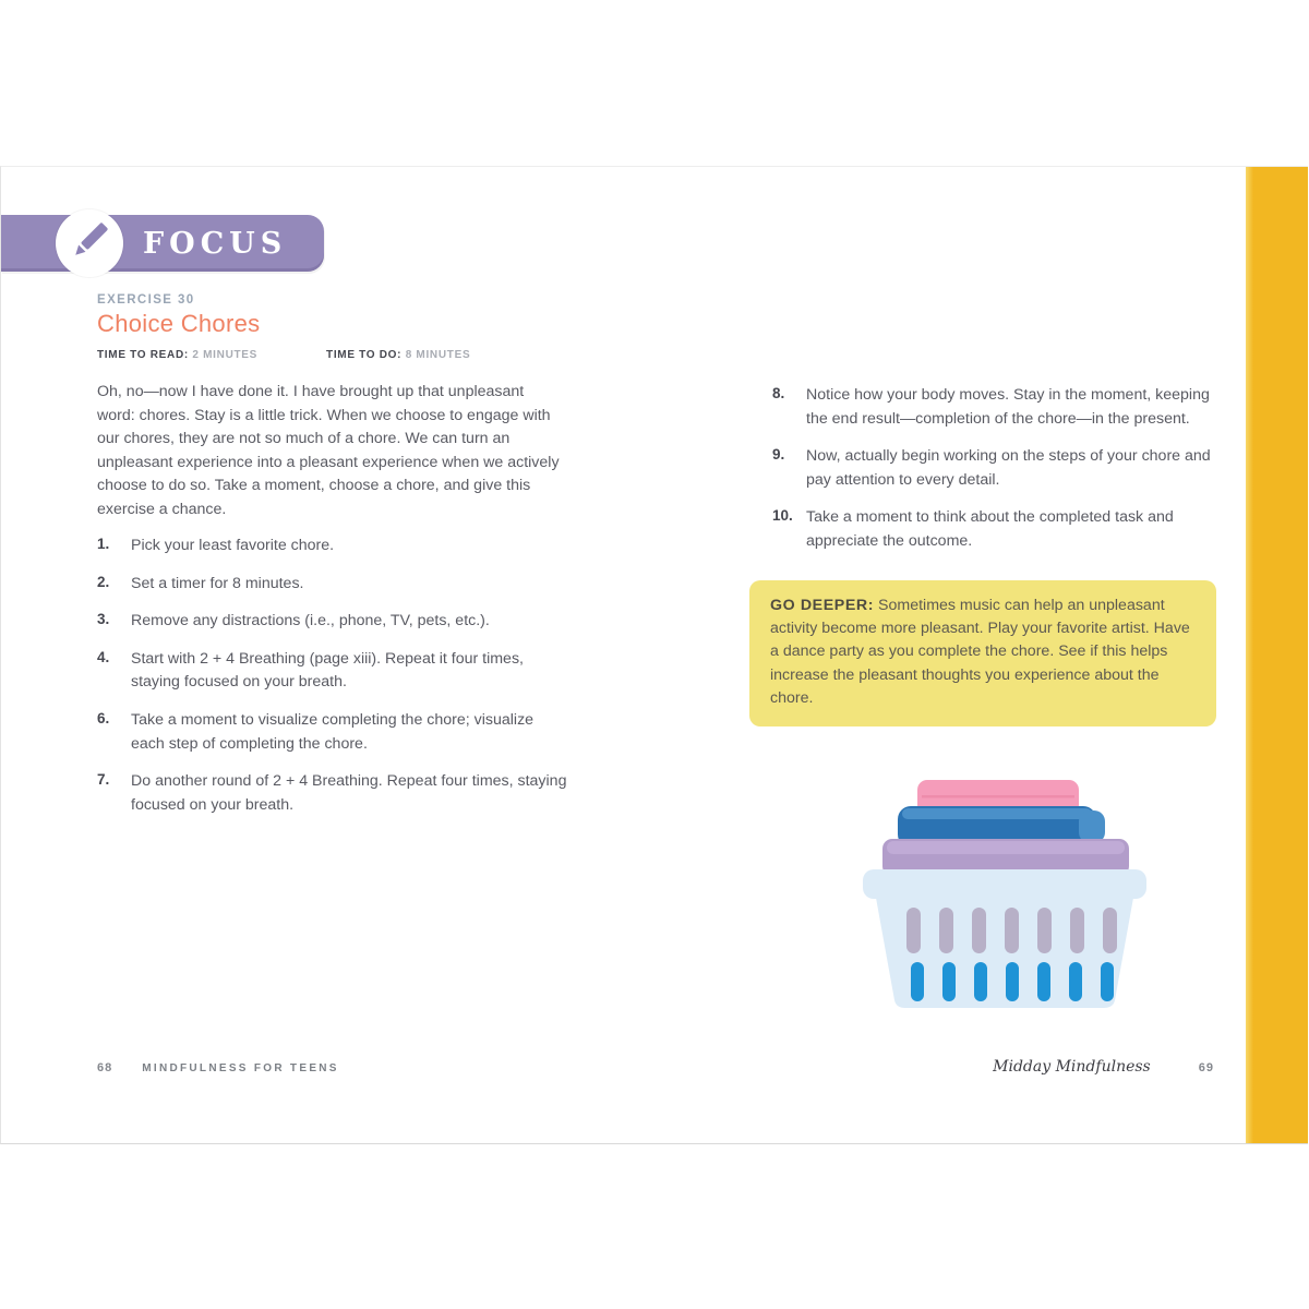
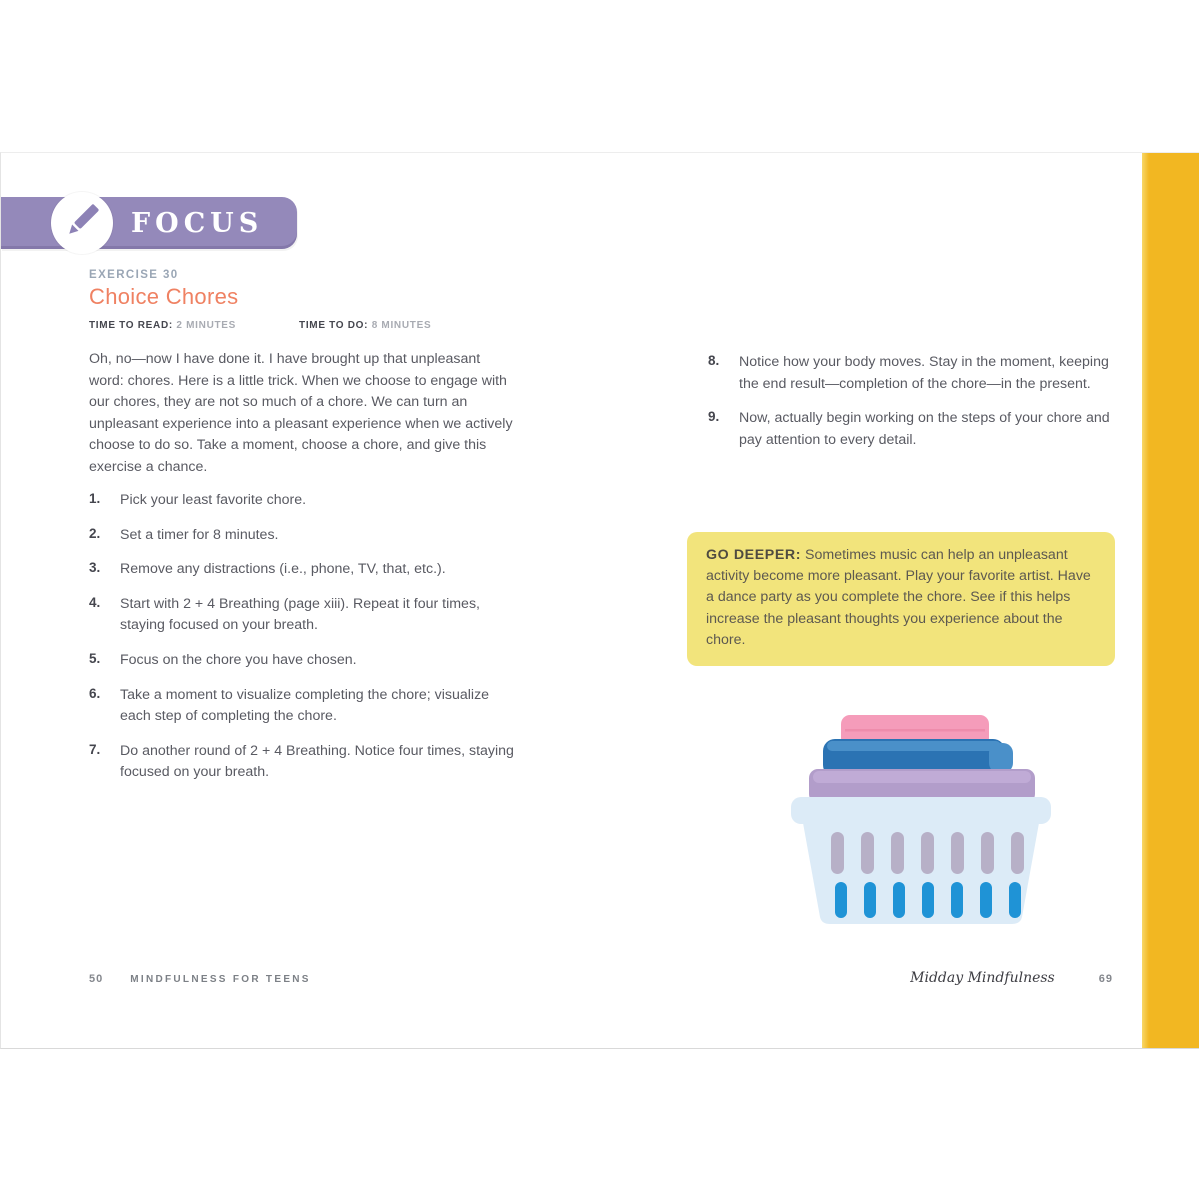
  FOCUS
  EXERCISE 30
  Choice Chores
  TIME TO READ: 2 MINUTES TIME TO DO: 8 MINUTES
- Oh, no—now I have done it. I have brought up that unpleasant word: chores. Stay is a little trick. When we choose to engage with our chores, they are not so much of a chore. We can turn an unpleasant experience into a pleasant experience when we actively choose to do so. Take a moment, choose a chore, and give this exercise a chance.
+ Oh, no—now I have done it. I have brought up that unpleasant word: chores. Here is a little trick. When we choose to engage with our chores, they are not so much of a chore. We can turn an unpleasant experience into a pleasant experience when we actively choose to do so. Take a moment, choose a chore, and give this exercise a chance.
  1.
  Pick your least favorite chore.
  2.
  Set a timer for 8 minutes.
  3.
- Remove any distractions (i.e., phone, TV, pets, etc.).
+ Remove any distractions (i.e., phone, TV, that, etc.).
  4.
  Start with 2 + 4 Breathing (page xiii). Repeat it four times, staying focused on your breath.
+ 5.
+ Focus on the chore you have chosen.
  6.
  Take a moment to visualize completing the chore; visualize each step of completing the chore.
  7.
- Do another round of 2 + 4 Breathing. Repeat four times, staying focused on your breath.
+ Do another round of 2 + 4 Breathing. Notice four times, staying focused on your breath.
- 68
+ 50
  MINDFULNESS FOR TEENS
  8.
  Notice how your body moves. Stay in the moment, keeping the end result—completion of the chore—in the present.
  9.
  Now, actually begin working on the steps of your chore and pay attention to every detail.
- 10.
- Take a moment to think about the completed task and appreciate the outcome.
  GO DEEPER: Sometimes music can help an unpleasant activity become more pleasant. Play your favorite artist. Have a dance party as you complete the chore. See if this helps increase the pleasant thoughts you experience about the chore.
  Midday Mindfulness
  69
